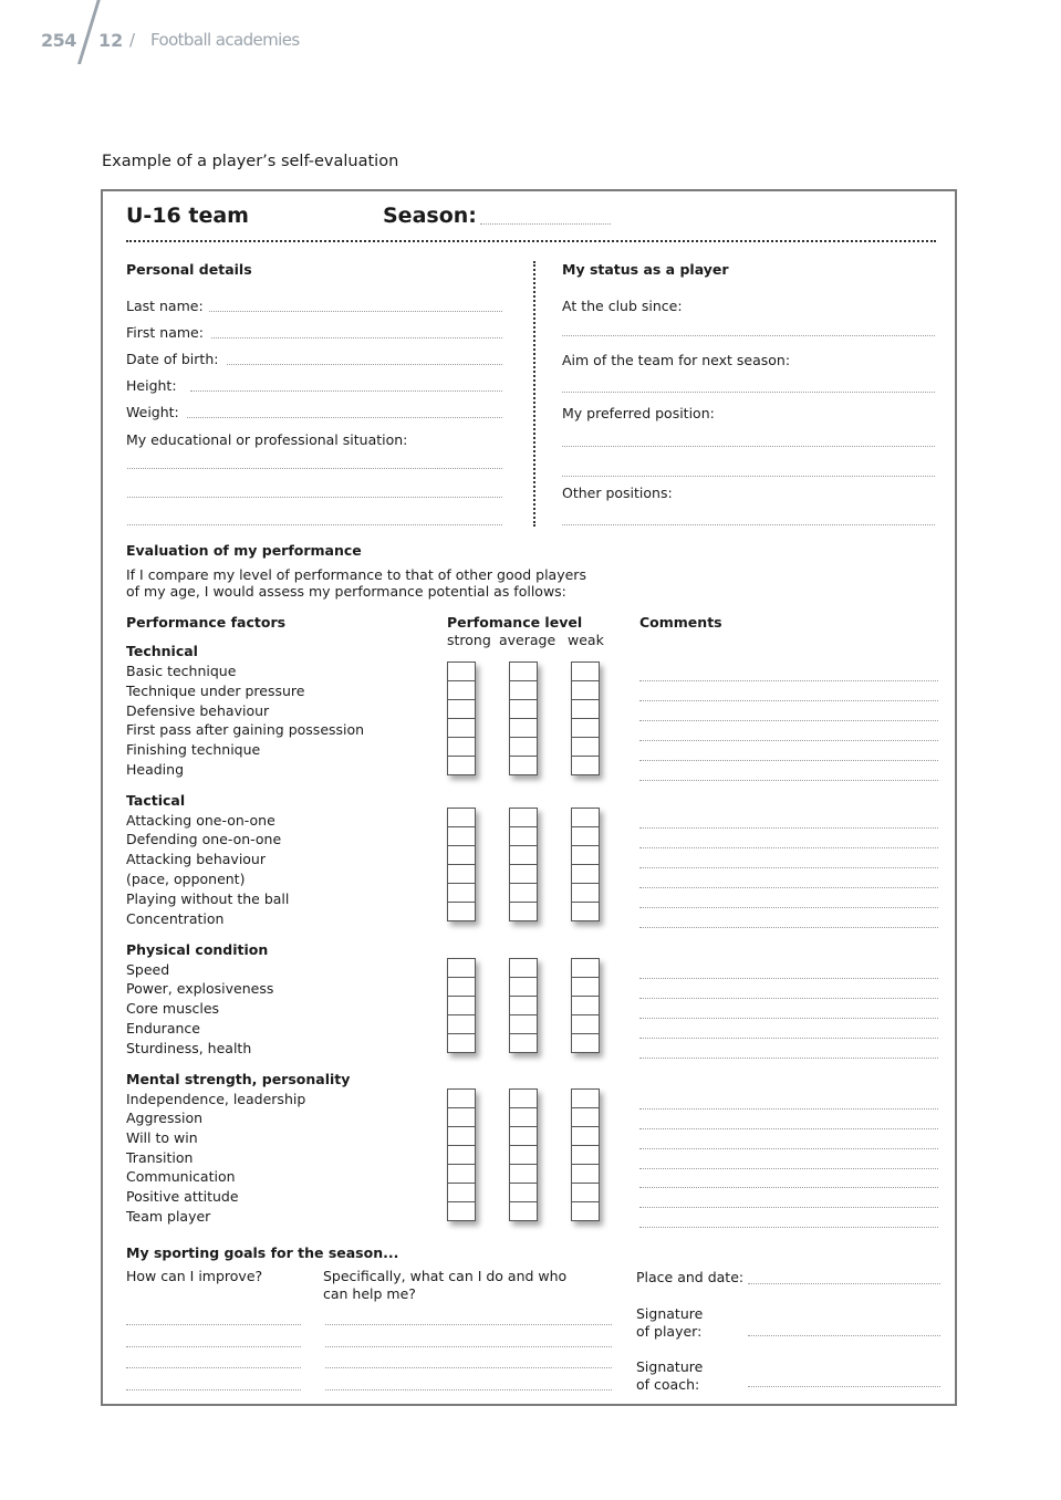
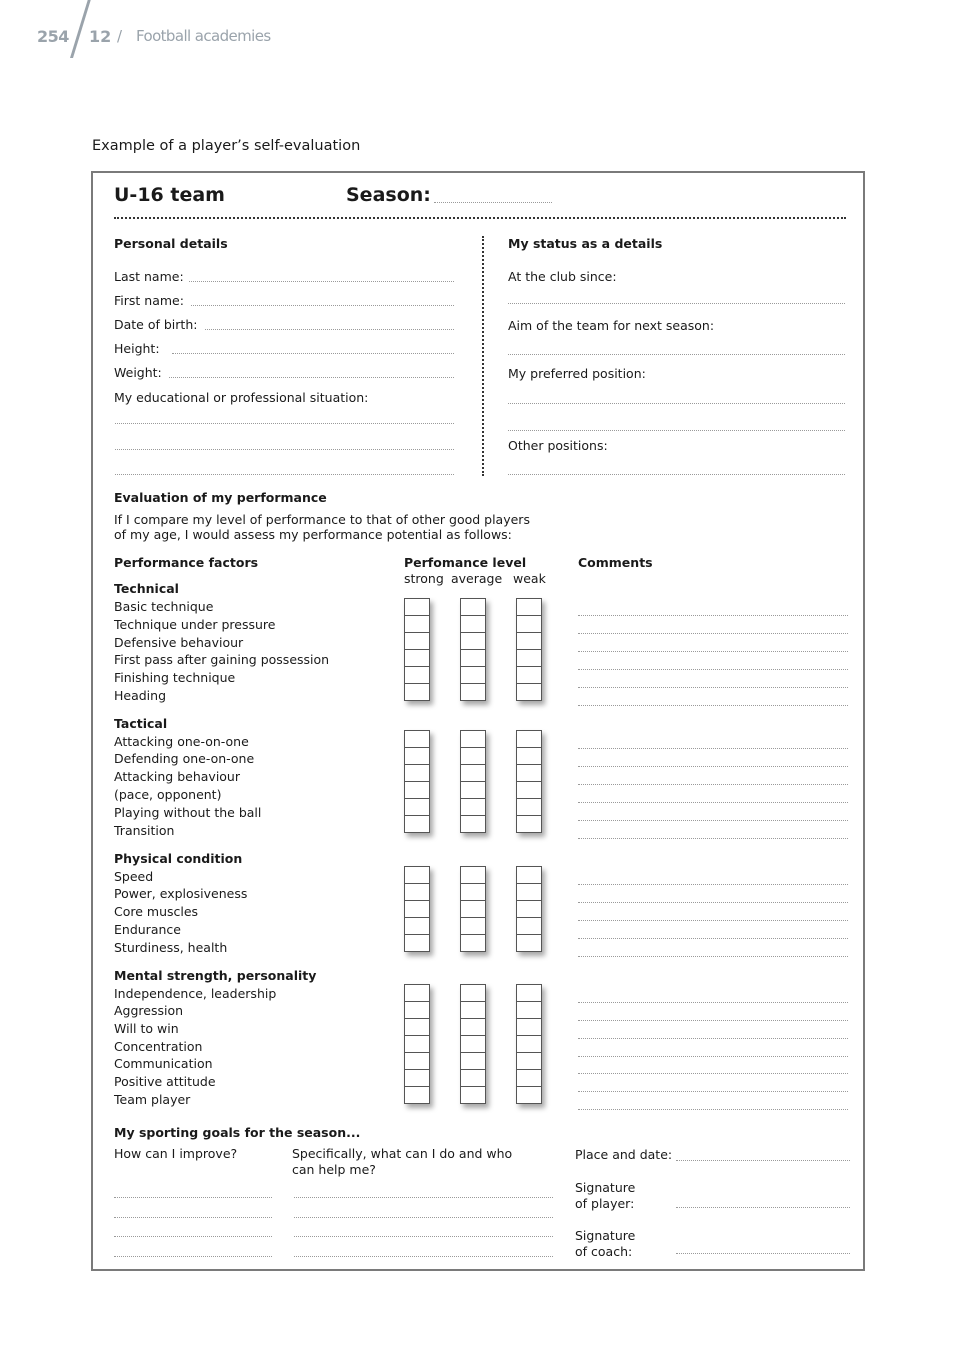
  254
  12
  /
  Football academies
  Example of a player’s self-evaluation
  U-16 team
  Season:
  Personal details
  Last name:
  First name:
  Date of birth:
  Height:
  Weight:
  My educational or professional situation:
- My status as a player
+ My status as a details
  At the club since:
  Aim of the team for next season:
  My preferred position:
  Other positions:
  Evaluation of my performance
  If I compare my level of performance to that of other good players
  of my age, I would assess my performance potential as follows:
  Performance factors
  Perfomance level
  strong
  average
  weak
  Comments
  Technical
  Basic technique
  Technique under pressure
  Defensive behaviour
  First pass after gaining possession
  Finishing technique
  Heading
  Tactical
  Attacking one-on-one
  Defending one-on-one
  Attacking behaviour
  (pace, opponent)
  Playing without the ball
- Concentration
+ Transition
  Physical condition
  Speed
  Power, explosiveness
  Core muscles
  Endurance
  Sturdiness, health
  Mental strength, personality
  Independence, leadership
  Aggression
  Will to win
- Transition
+ Concentration
  Communication
  Positive attitude
  Team player
  My sporting goals for the season...
  How can I improve?
  Specifically, what can I do and who
  can help me?
  Place and date:
  Signature
  of player:
  Signature
  of coach:
